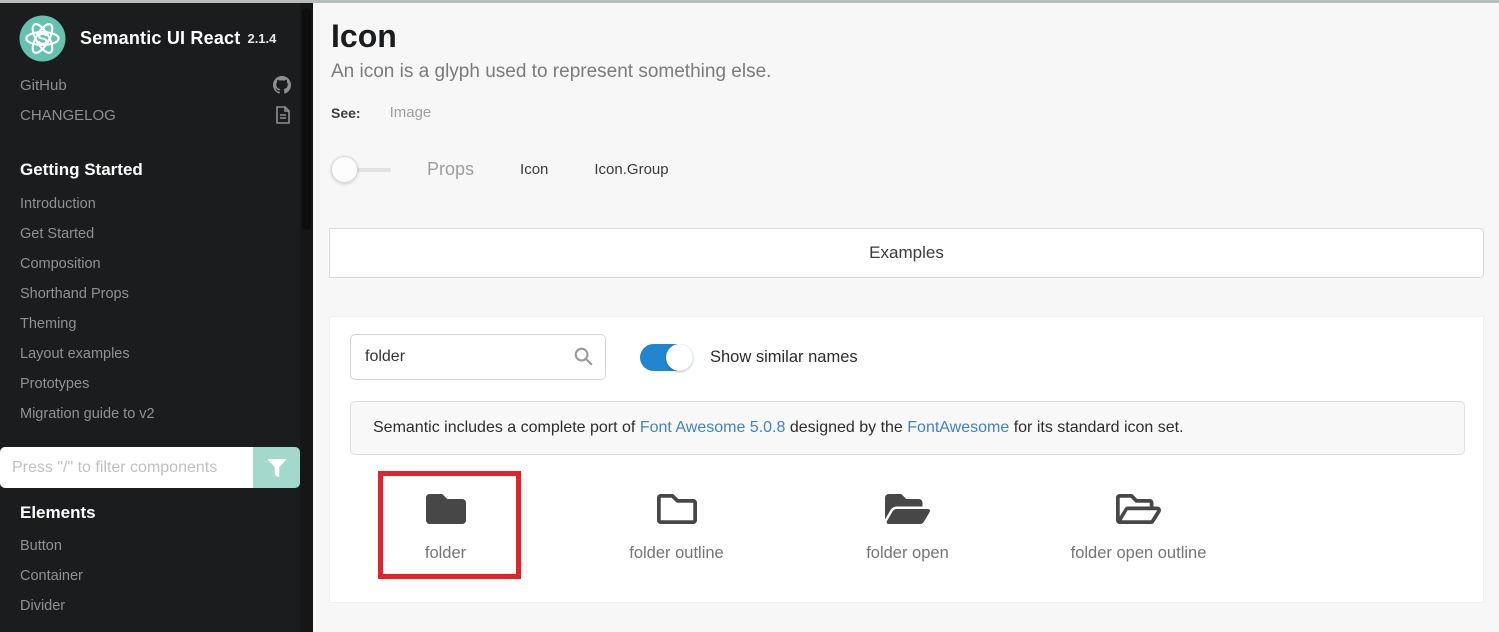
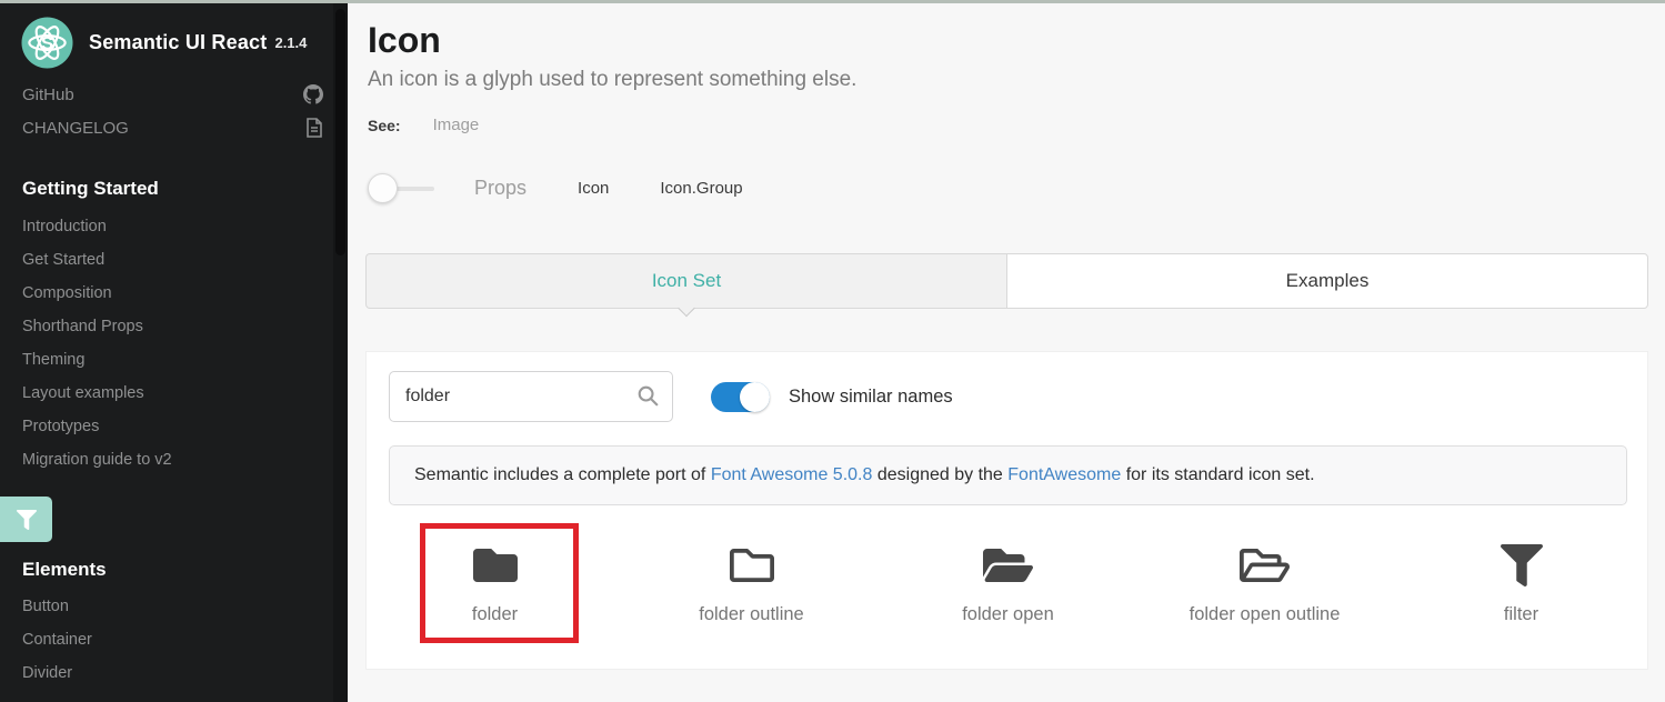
  S
  Semantic UI React
  2.1.4
  GitHub
  CHANGELOG
  Getting Started
  Introduction
  Get Started
  Composition
  Shorthand Props
  Theming
  Layout examples
  Prototypes
  Migration guide to v2
- Press "/" to filter components
  Elements
  Button
  Container
  Divider
  Icon
  An icon is a glyph used to represent something else.
  See:
  Image
  Props
  Icon
  Icon.Group
+ Icon Set
  Examples
  folder
  Show similar names
  Semantic includes a complete port of Font Awesome 5.0.8 designed by the FontAwesome for its standard icon set.
  folder
  folder outline
  folder open
  folder open outline
+ filter
